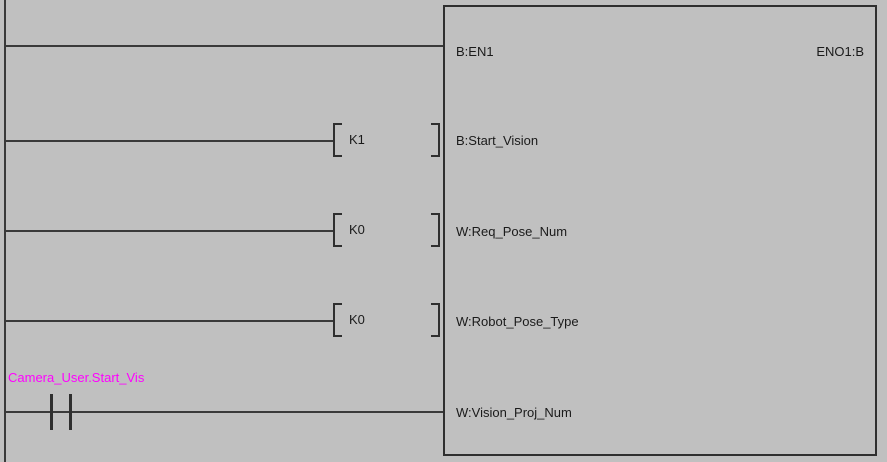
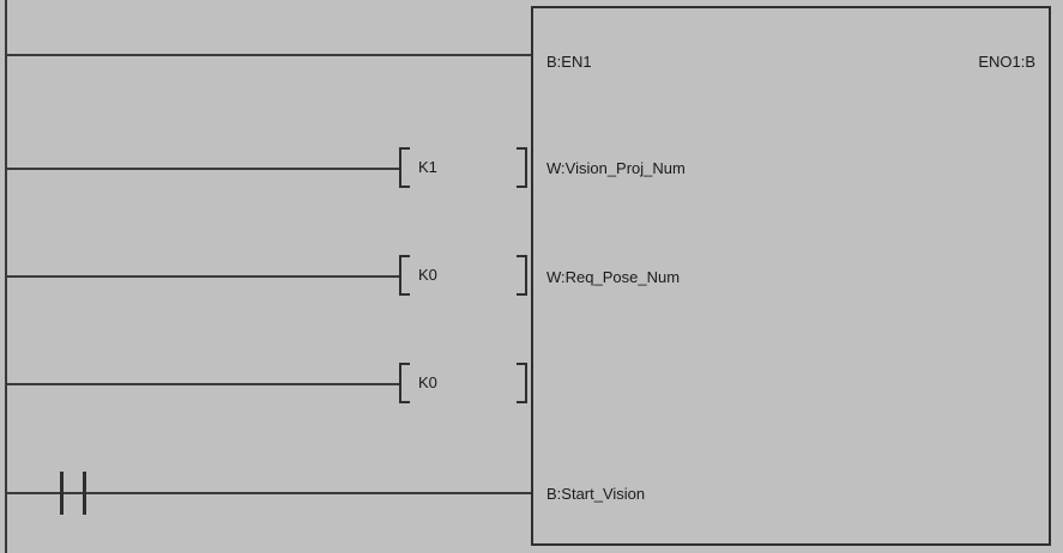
  K1
  K0
  K0
- Camera_User.Start_Vis
  B:EN1
  ENO1:B
- B:Start_Vision
+ W:Vision_Proj_Num
  W:Req_Pose_Num
- W:Robot_Pose_Type
- W:Vision_Proj_Num
+ B:Start_Vision
